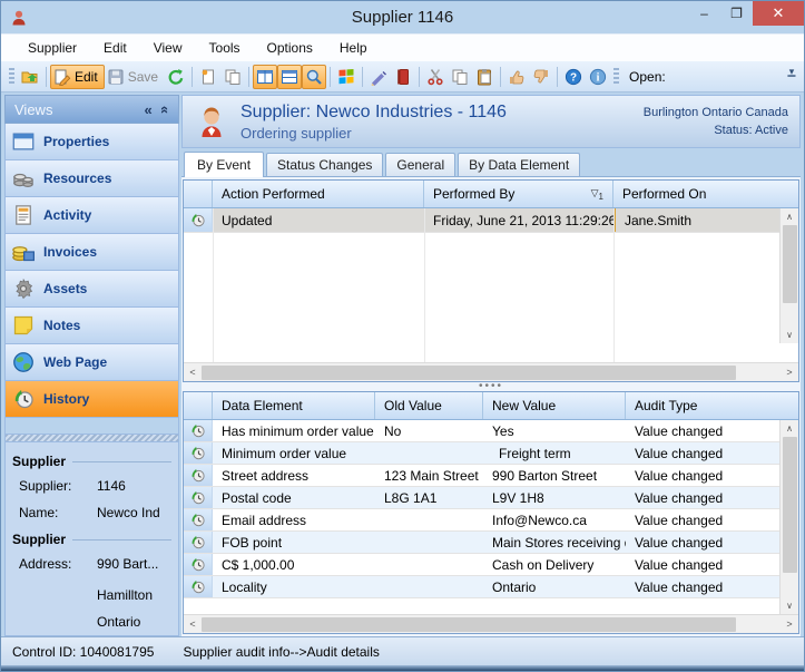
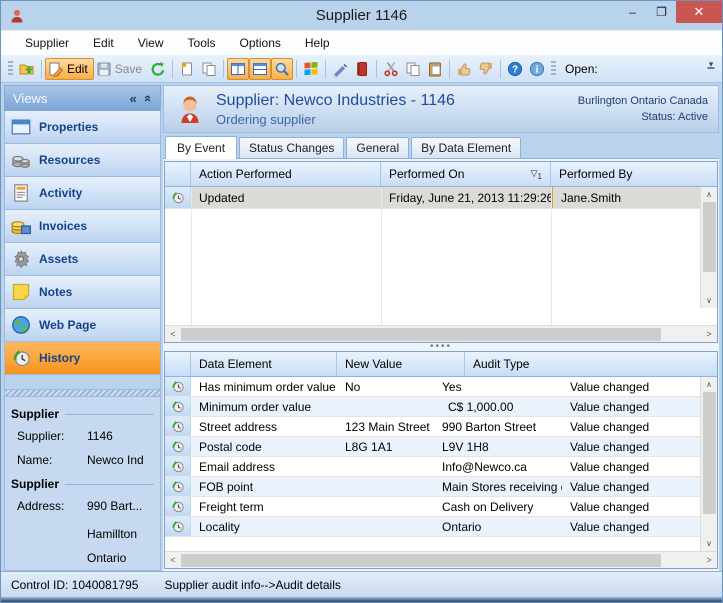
  Supplier 1146
  –
  ❐
  ✕
  Supplier
  Edit
  View
  Tools
  Options
  Help
  Edit
  Save
  ?
  i
  Open:
  ▾
  ▔
  Views
  «
  Properties
  Resources
  Activity
  Invoices
  Assets
  Notes
  Web Page
  History
  Supplier
  Supplier:
  1146
  Name:
  Newco Ind
  Supplier
  Address:
  990 Bart...
  Hamillton
  Ontario
  Supplier: Newco Industries - 1146
  Ordering supplier
  Burlington Ontario Canada
  Status: Active
  By Event
  Status Changes
  General
  By Data Element
  Action Performed
- Performed By
+ Performed On
  ▽1
- Performed On
+ Performed By
  Updated
  Friday, June 21, 2013 11:29:26
  Jane.Smith
  ∧
  ∨
  <
  >
  ••••
  Data Element
- Old Value
  New Value
  Audit Type
  Has minimum order value
  No
  Yes
  Value changed
  Minimum order value
- Freight term
+ C$ 1,000.00
  Value changed
  Street address
  123 Main Street
  990 Barton Street
  Value changed
  Postal code
  L8G 1A1
  L9V 1H8
  Value changed
  Email address
  Info@Newco.ca
  Value changed
  FOB point
  Main Stores receiving
  Value changed
- C$ 1,000.00
+ Freight term
  Cash on Delivery
  Value changed
  Locality
  Ontario
  Value changed
  ∧
  ∨
  <
  >
  Control ID: 1040081795
  Supplier audit info-->Audit details
